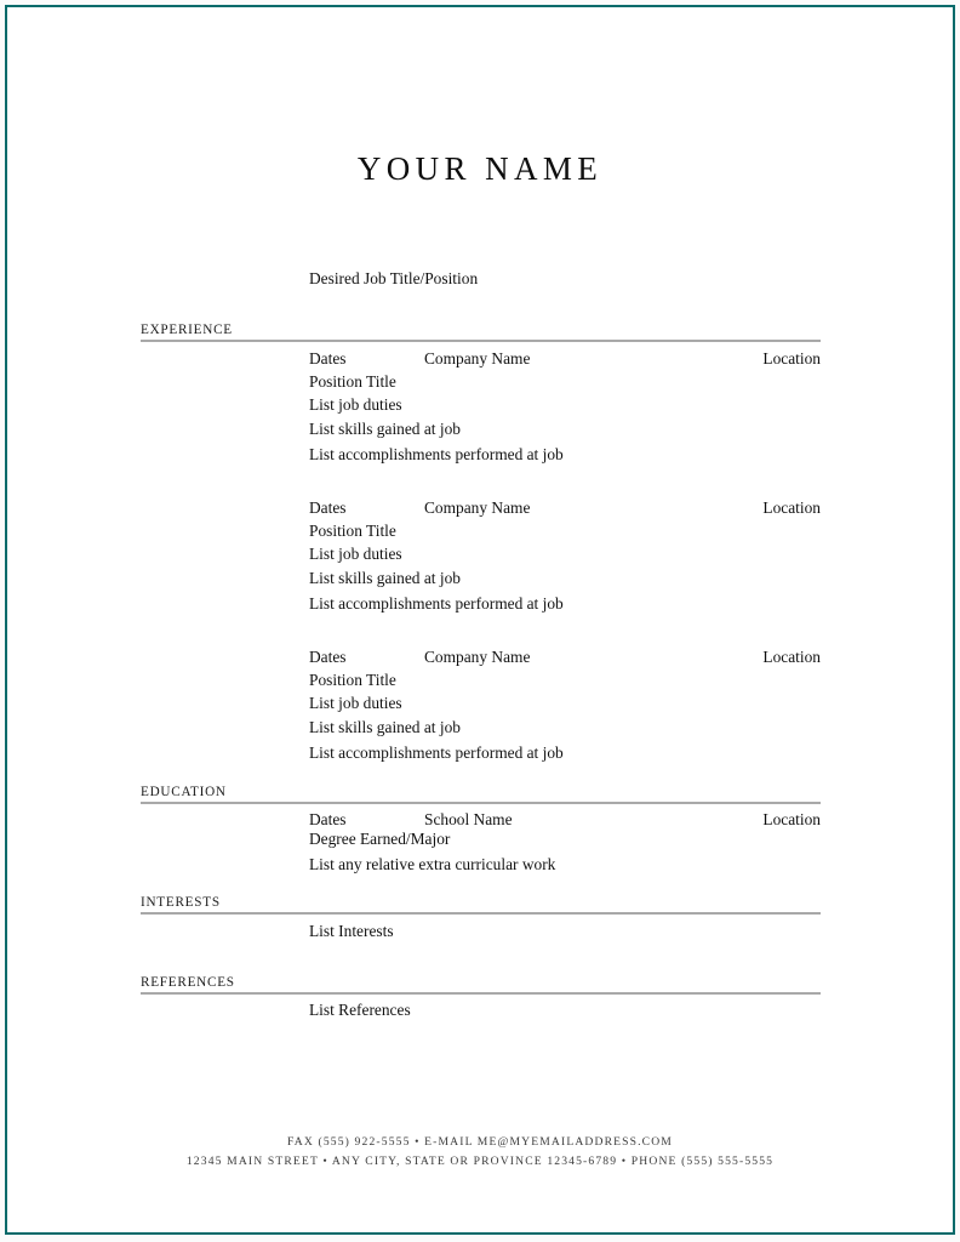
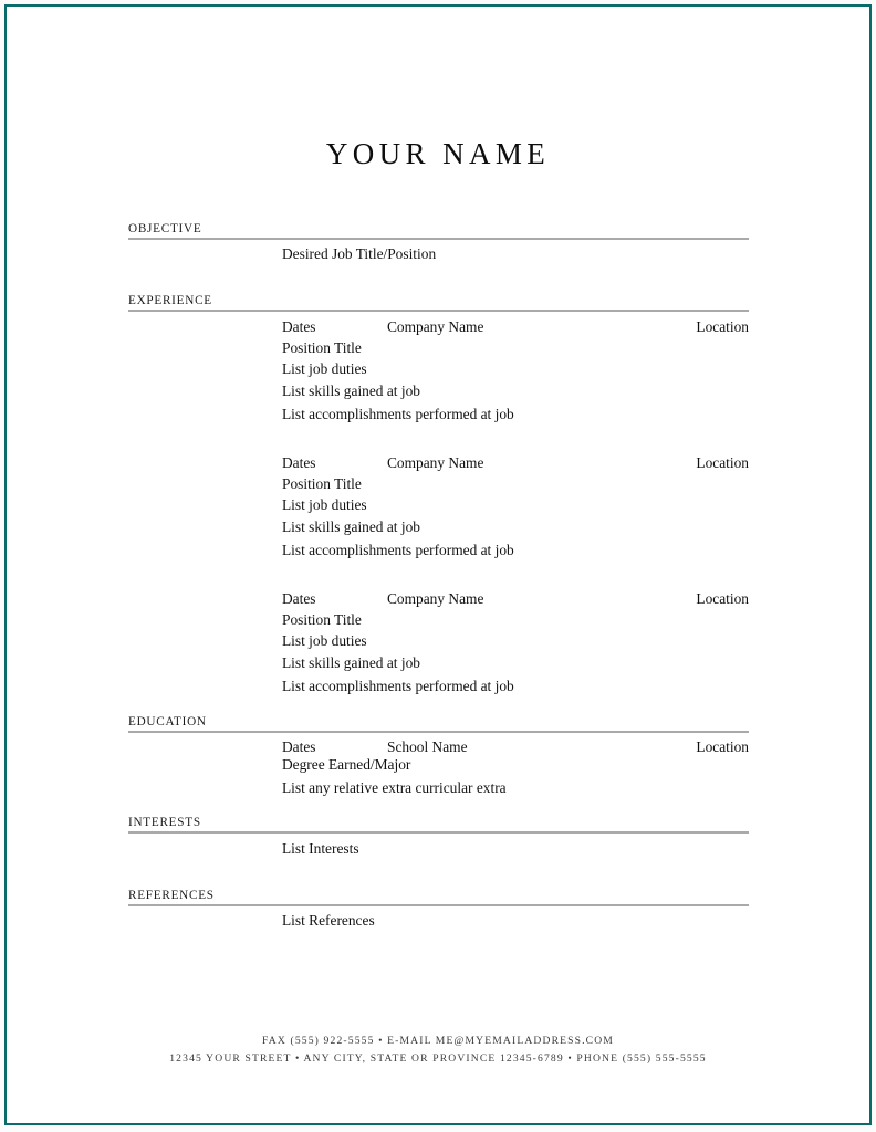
  YOUR NAME
+ OBJECTIVE
  Desired Job Title/Position
  EXPERIENCE
  Dates
  Company Name
  Location
  Position Title
  List job duties
  List skills gained at job
  List accomplishments performed at job
  Dates
  Company Name
  Location
  Position Title
  List job duties
  List skills gained at job
  List accomplishments performed at job
  Dates
  Company Name
  Location
  Position Title
  List job duties
  List skills gained at job
  List accomplishments performed at job
  EDUCATION
  Dates
  School Name
  Location
  Degree Earned/Major
- List any relative extra curricular work
+ List any relative extra curricular extra
  INTERESTS
  List Interests
  REFERENCES
  List References
  FAX (555) 922-5555 • E-MAIL ME@MYEMAILADDRESS.COM
- 12345 MAIN STREET • ANY CITY, STATE OR PROVINCE 12345-6789 • PHONE (555) 555-5555
+ 12345 YOUR STREET • ANY CITY, STATE OR PROVINCE 12345-6789 • PHONE (555) 555-5555
